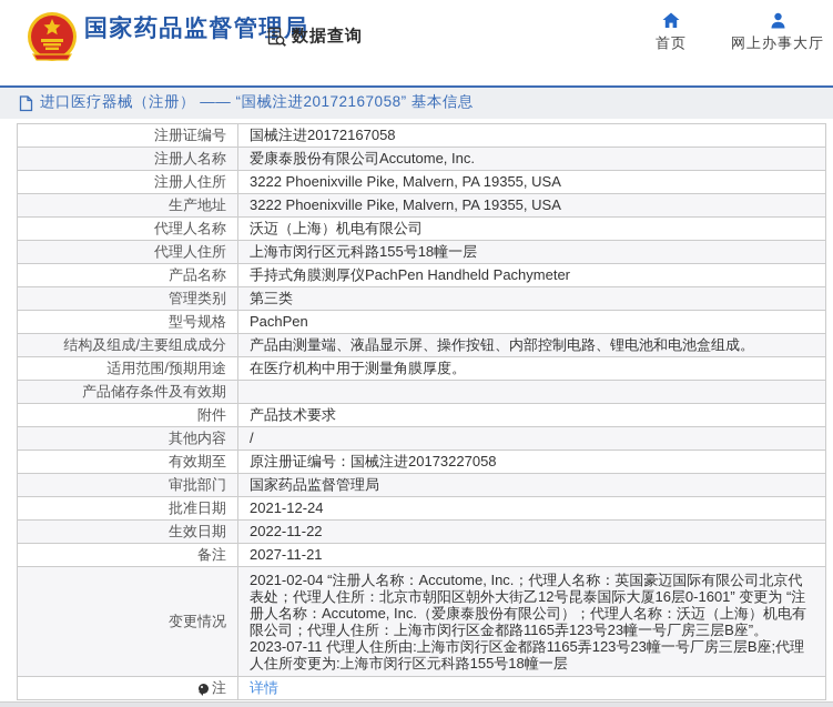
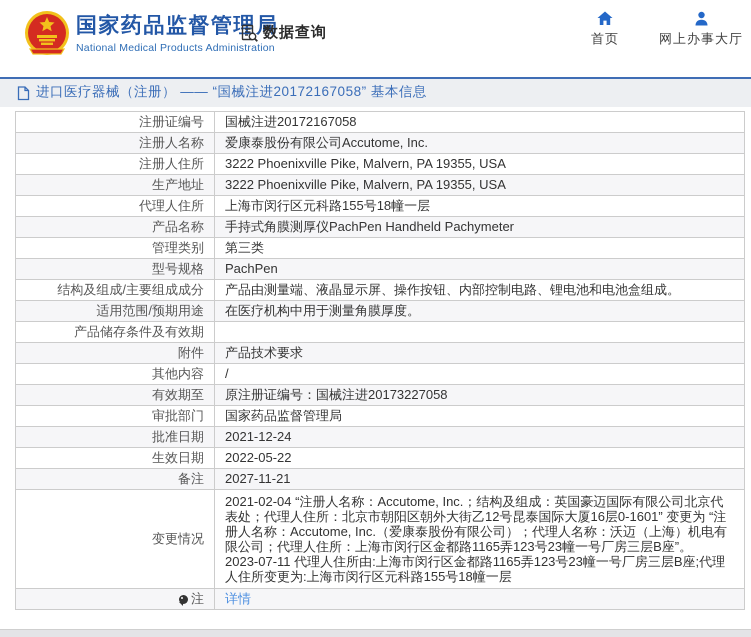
  国家药品监督管局
+ National Medical Products Administration
  数据查询
  首页
  网上办事大厅
  进口医疗器械（注册） —— “国械注进20172167058” 基本信息
  注册证编号	国械注进20172167058
  注册人名称	爱康泰股份有限公司Accutome, Inc.
  注册人住所	3222 Phoenixville Pike, Malvern, PA 19355, USA
  生产地址	3222 Phoenixville Pike, Malvern, PA 19355, USA
- 代理人名称	沃迈（上海）机电有限公司
  代理人住所	上海市闵行区元科路155号18幢一层
  产品名称	手持式角膜测厚仪PachPen Handheld Pachymeter
  管理类别	第三类
  型号规格	PachPen
  结构及组成/主要组成成分	产品由测量端、液晶显示屏、操作按钮、内部控制电路、锂电池和电池盒组成。
  适用范围/预期用途	在医疗机构中用于测量角膜厚度。
  产品储存条件及有效期
  附件	产品技术要求
  其他内容	/
  有效期至	原注册证编号：国械注进20173227058
  审批部门	国家药品监督管理局
  批准日期	2021-12-24
- 生效日期	2022-11-22
+ 生效日期	2022-05-22
  备注	2027-11-21
- 变更情况	2021-02-04 “注册人名称：Accutome, Inc.；代理人名称：英国豪迈国际有限公司北京代表处；代理人住所：北京市朝阳区朝外大街乙12号昆泰国际大厦16层0-1601” 变更为 “注册人名称：Accutome, Inc.（爱康泰股份有限公司）；代理人名称：沃迈（上海）机电有限公司；代理人住所：上海市闵行区金都路1165弄123号23幢一号厂房三层B座”。2023-07-11 代理人住所由:上海市闵行区金都路1165弄123号23幢一号厂房三层B座;代理人住所变更为:上海市闵行区元科路155号18幢一层
+ 变更情况	2021-02-04 “注册人名称：Accutome, Inc.；结构及组成：英国豪迈国际有限公司北京代表处；代理人住所：北京市朝阳区朝外大街乙12号昆泰国际大厦16层0-1601” 变更为 “注册人名称：Accutome, Inc.（爱康泰股份有限公司）；代理人名称：沃迈（上海）机电有限公司；代理人住所：上海市闵行区金都路1165弄123号23幢一号厂房三层B座”。2023-07-11 代理人住所由:上海市闵行区金都路1165弄123号23幢一号厂房三层B座;代理人住所变更为:上海市闵行区元科路155号18幢一层
  注	详情
